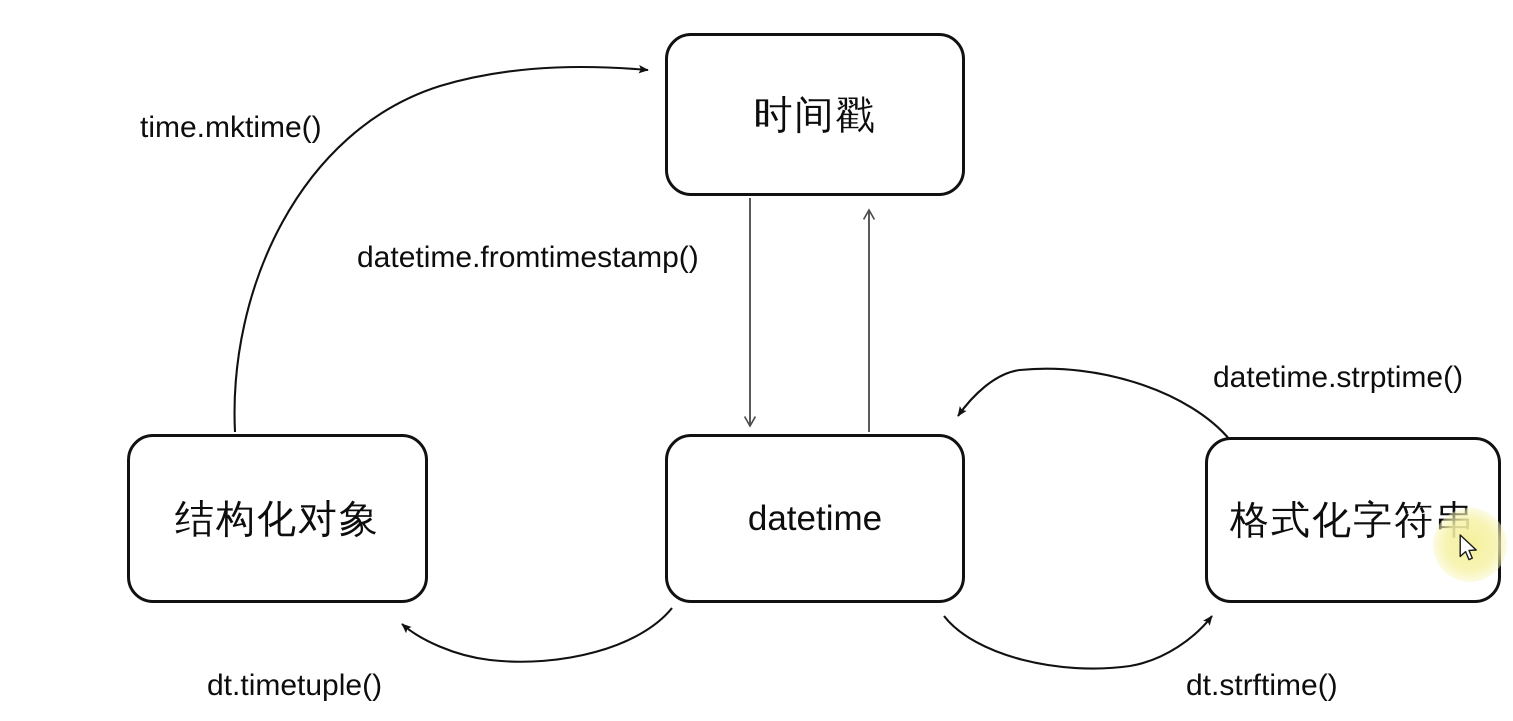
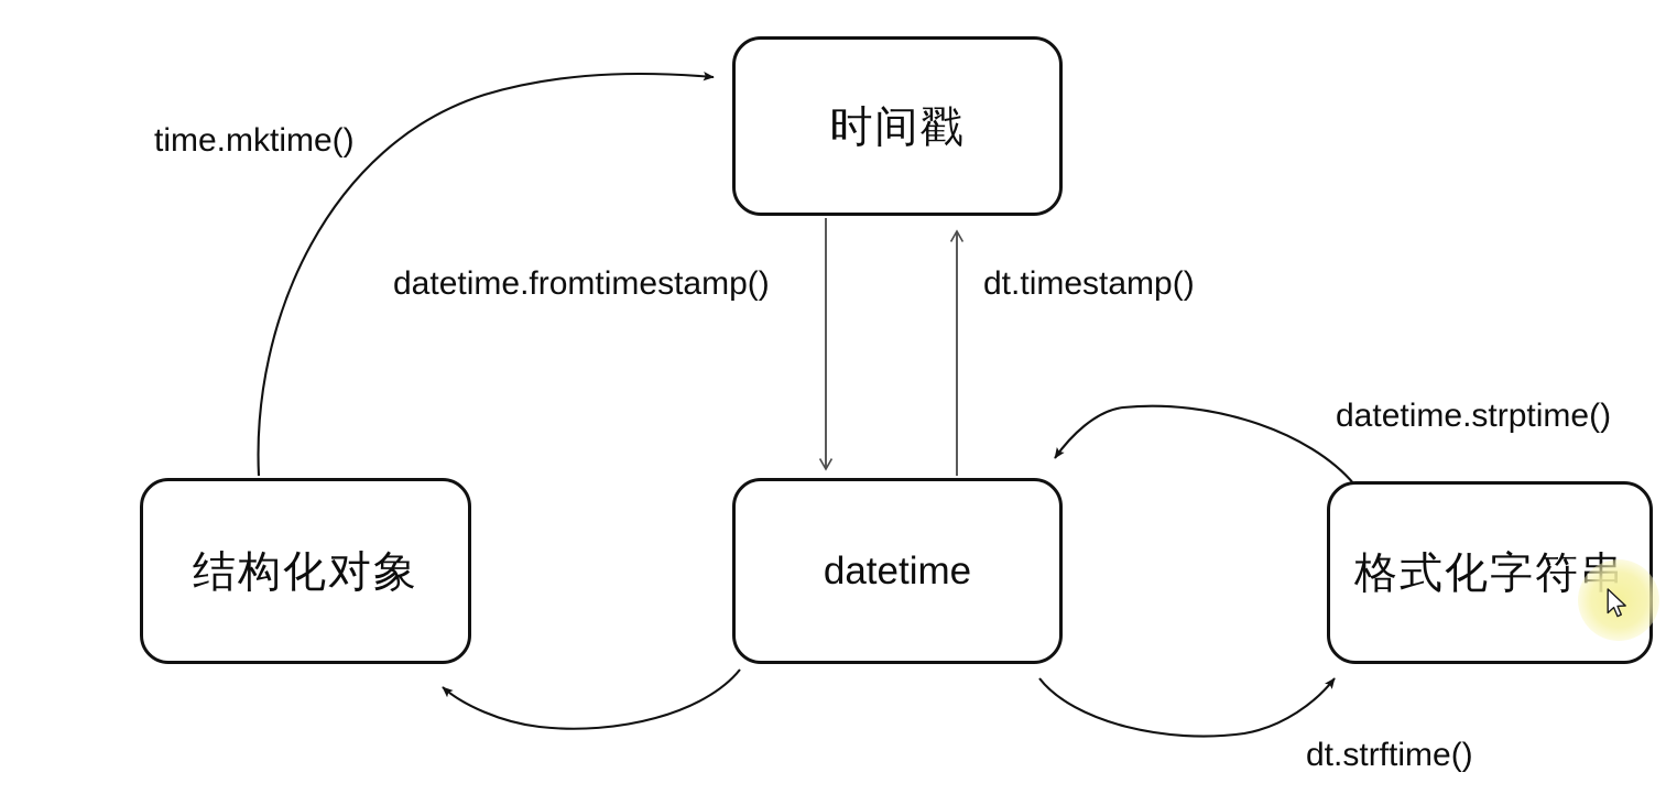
  时间戳
  结构化对象
  datetime
  格式化字符
  time.mktime()
  datetime.fromtimestamp()
+ dt.timestamp()
  datetime.strptime()
- dt.timetuple()
  dt.strftime()
